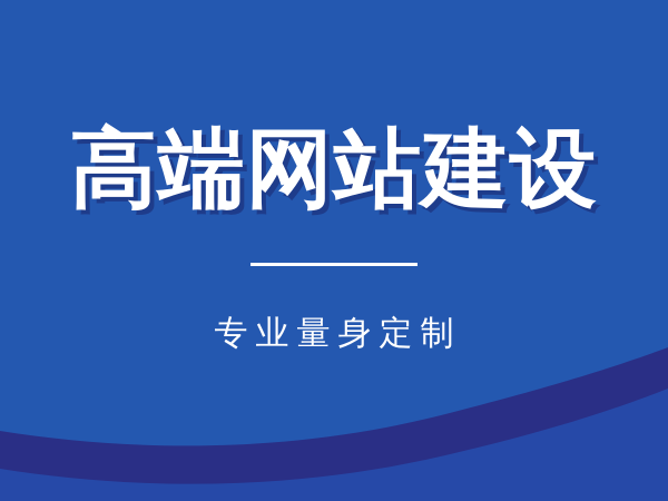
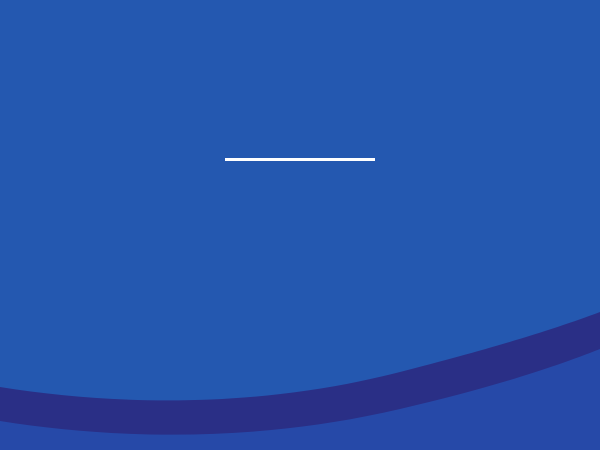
- 高端网站建设
- 专业量身定制
